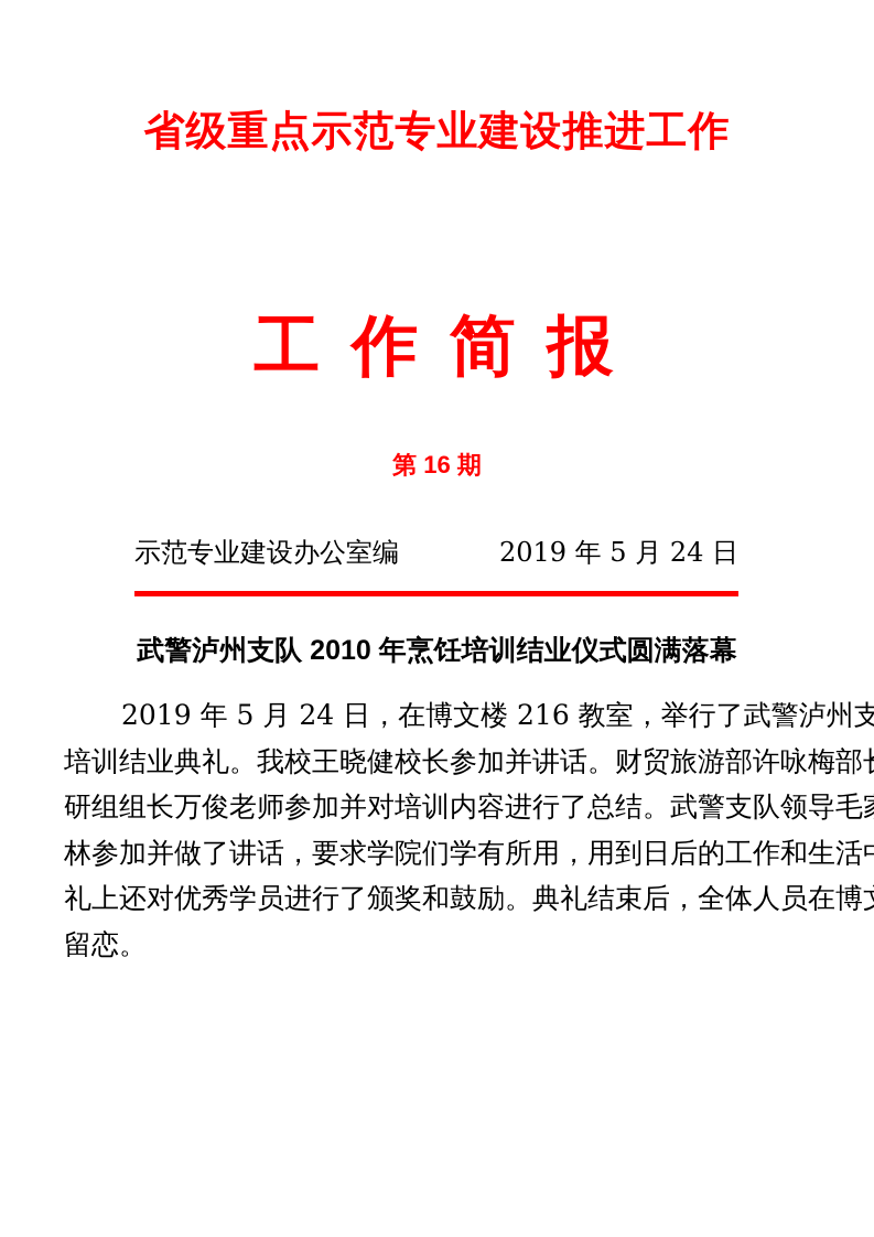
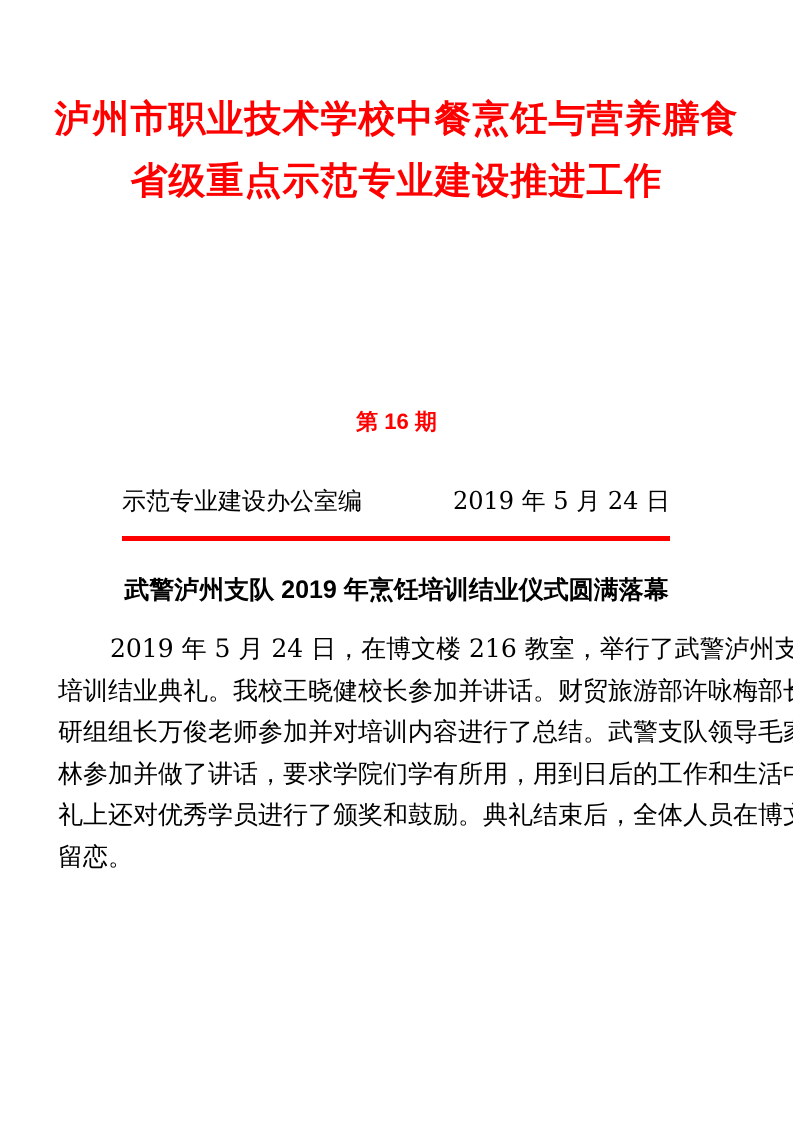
+ 泸州市职业技术学校中餐烹饪与营养膳食
  省级重点示范专业建设推进工作
- 工 作 简 报
  第 16 期
  示范专业建设办公室编
  2019 年 5 月 24 日
- 武警泸州支队 2010 年烹饪培训结业仪式圆满落幕
+ 武警泸州支队 2019 年烹饪培训结业仪式圆满落幕
  2019 年 5 月 24 日，在博文楼 216 教室，举行了武警泸州支
  培训结业典礼。我校王晓健校长参加并讲话。财贸旅游部许咏梅部
  研组组长万俊老师参加并对培训内容进行了总结。武警支队领导毛
  林参加并做了讲话，要求学院们学有所用，用到日后的工作和生活
  礼上还对优秀学员进行了颁奖和鼓励。典礼结束后，全体人员在博
  留恋。
